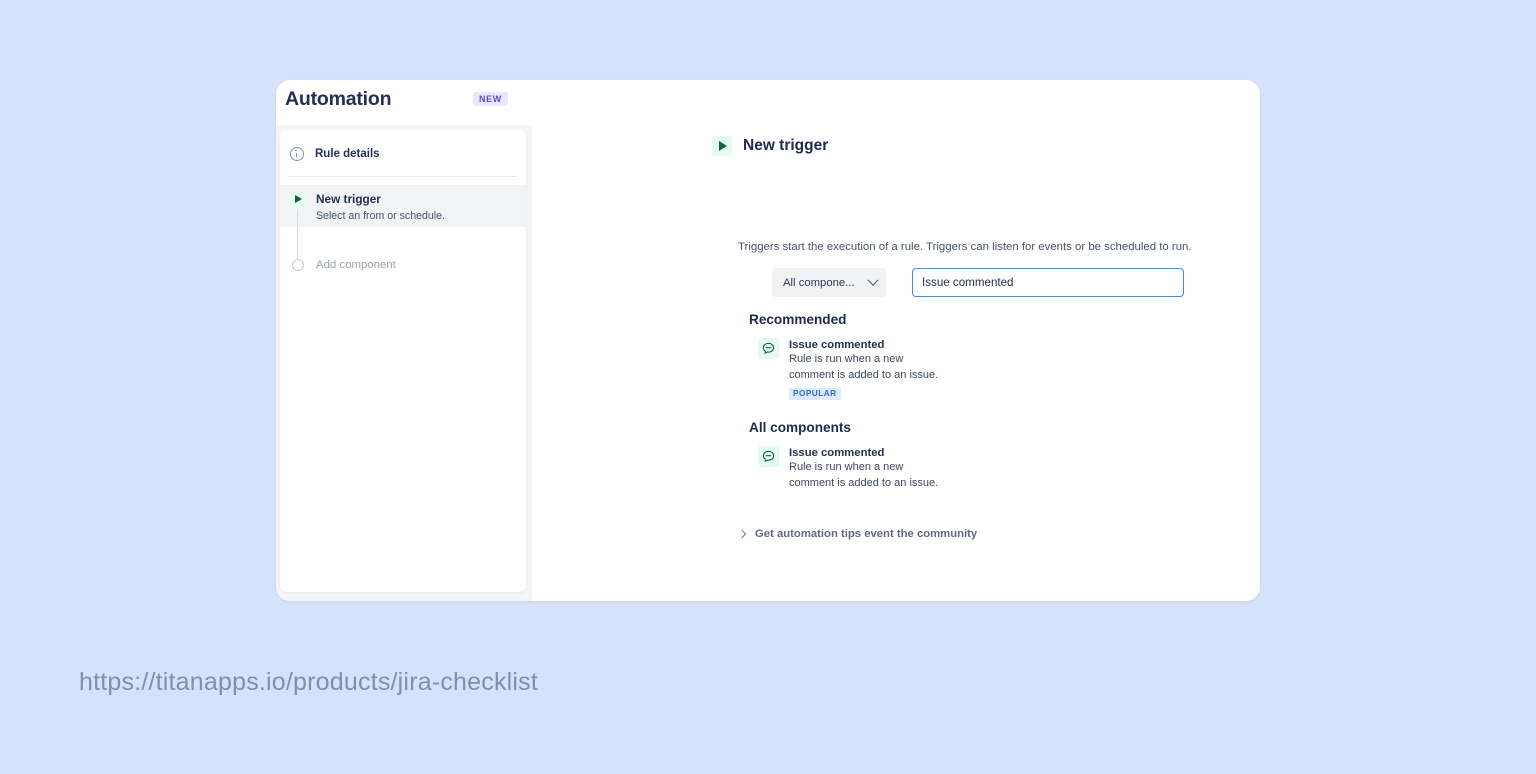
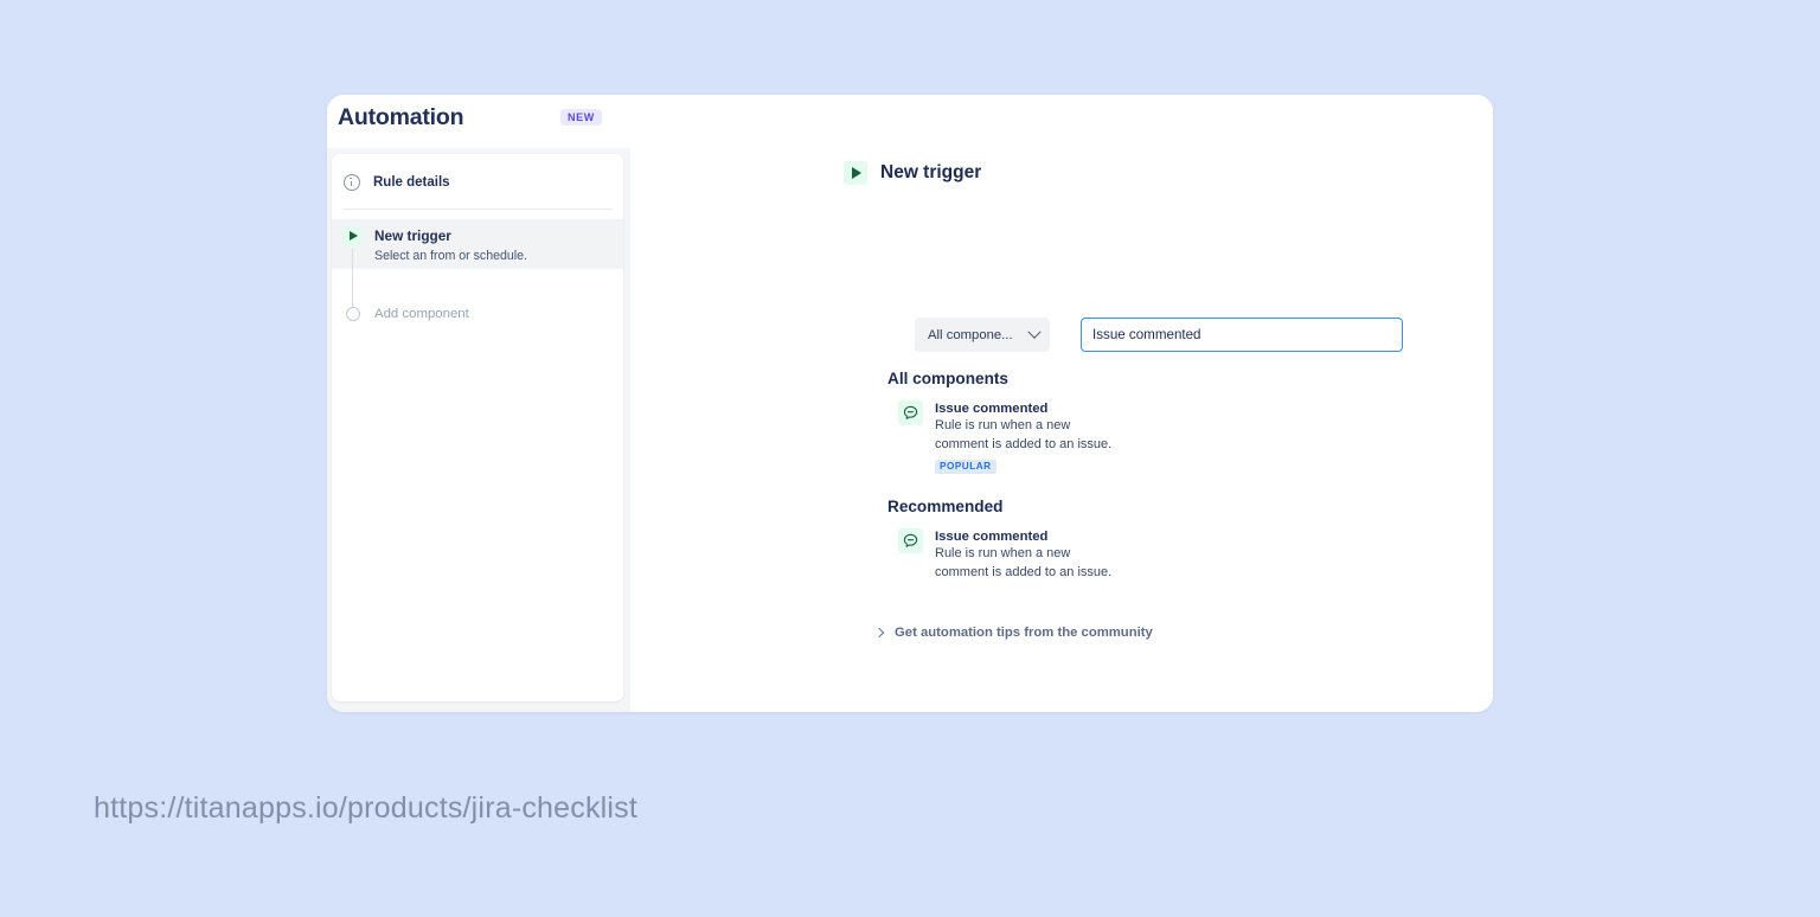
  Automation
  NEW
  Rule details
  New trigger
  Select an from or schedule.
  Add component
  New trigger
- Triggers start the execution of a rule. Triggers can listen for events or be scheduled to run.
  All compone...
  Issue commented
- Recommended
+ All components
  Issue commented
  Rule is run when a new comment is added to an issue.
  POPULAR
- All components
+ Recommended
  Issue commented
  Rule is run when a new comment is added to an issue.
- Get automation tips event the community
+ Get automation tips from the community
  https://titanapps.io/products/jira-checklist
